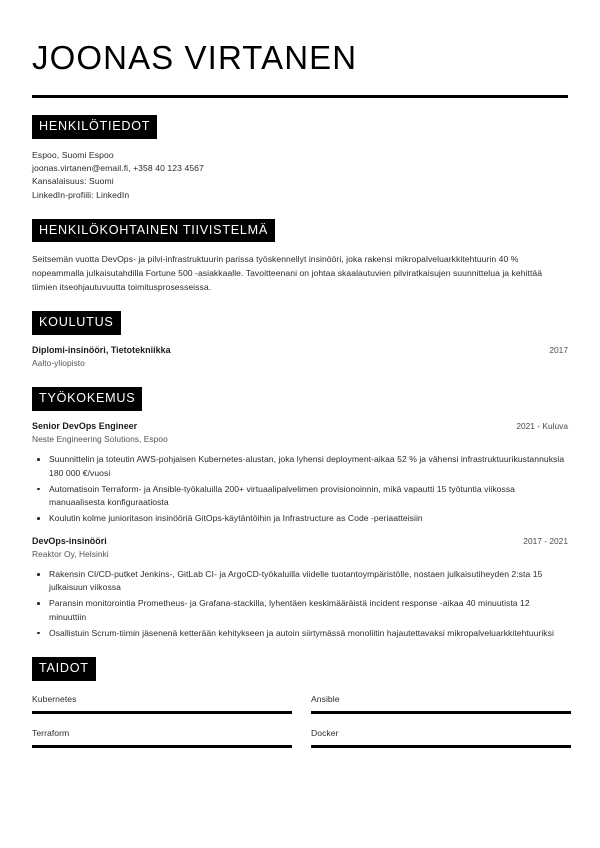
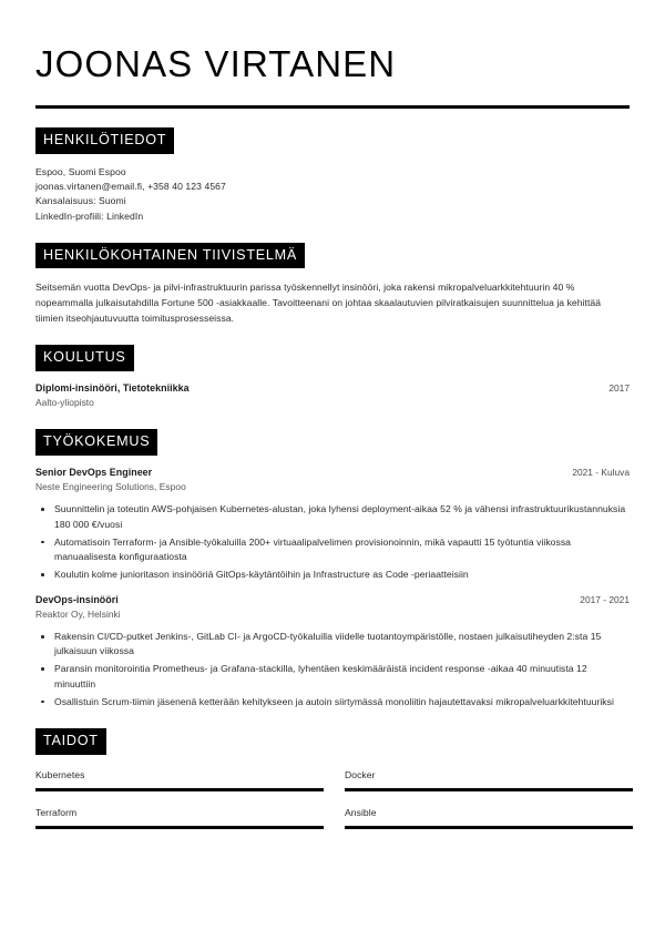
  JOONAS VIRTANEN
  HENKILÖTIEDOT
  Espoo, Suomi Espoo
  joonas.virtanen@email.fi, +358 40 123 4567
  Kansalaisuus: Suomi
  LinkedIn-profiili: LinkedIn
  HENKILÖKOHTAINEN TIIVISTELMÄ
  Seitsemän vuotta DevOps- ja pilvi-infrastruktuurin parissa työskennellyt insinööri, joka rakensi mikropalveluarkkitehtuurin 40 % nopeammalla julkaisutahdilla Fortune 500 -asiakkaalle. Tavoitteenani on johtaa skaalautuvien pilviratkaisujen suunnittelua ja kehittää tiimien itseohjautuvuutta toimitusprosesseissa.
  KOULUTUS
  Diplomi-insinööri, Tietotekniikka
  2017
  Aalto-yliopisto
  TYÖKOKEMUS
  Senior DevOps Engineer
  2021 - Kuluva
  Neste Engineering Solutions, Espoo
  Suunnittelin ja toteutin AWS-pohjaisen Kubernetes-alustan, joka lyhensi deployment-aikaa 52 % ja vähensi infrastruktuurikustannuksia 180 000 €/vuosi
  Automatisoin Terraform- ja Ansible-työkaluilla 200+ virtuaalipalvelimen provisionoinnin, mikä vapautti 15 työtuntia viikossa manuaalisesta konfiguraatiosta
  Koulutin kolme junioritason insinööriä GitOps-käytäntöihin ja Infrastructure as Code -periaatteisiin
  DevOps-insinööri
  2017 - 2021
  Reaktor Oy, Helsinki
  Rakensin CI/CD-putket Jenkins-, GitLab CI- ja ArgoCD-työkaluilla viidelle tuotantoympäristölle, nostaen julkaisutiheyden 2:sta 15 julkaisuun viikossa
  Paransin monitorointia Prometheus- ja Grafana-stackilla, lyhentäen keskimääräistä incident response -aikaa 40 minuutista 12 minuuttiin
  Osallistuin Scrum-tiimin jäsenenä ketterään kehitykseen ja autoin siirtymässä monoliitin hajautettavaksi mikropalveluarkkitehtuuriksi
  TAIDOT
  Kubernetes
- Ansible
+ Docker
  Terraform
- Docker
+ Ansible
